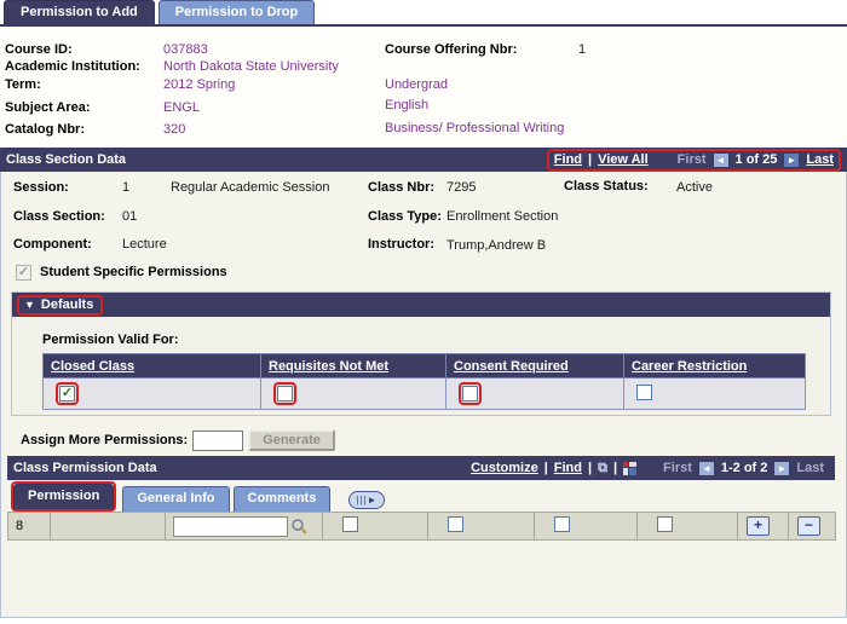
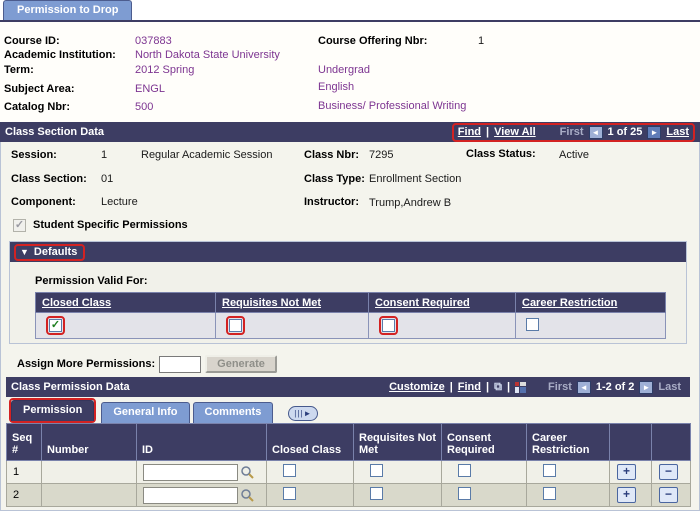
- Permission to Add
  Permission to Drop
  Course ID:
  037883
  Course Offering Nbr:
  1
  Academic Institution:
  North Dakota State University
  Term:
  2012 Spring
  Undergrad
  Subject Area:
  ENGL
  English
  Catalog Nbr:
- 320
+ 500
  Business/ Professional Writing
  Class Section Data
  Find
  |
  View All
  First
  ◄
  1 of 25
  ►
  Last
  Session:
  1
  Regular Academic Session
  Class Nbr:
  7295
  Class Status:
  Active
  Class Section:
  01
  Class Type:
  Enrollment Section
  Component:
  Lecture
  Instructor:
  Trump,Andrew B
  ✓
  Student Specific Permissions
  ▼
  Defaults
  Permission Valid For:
  Closed Class	Requisites Not Met	Consent Required	Career Restriction
  ✓
  Assign More Permissions:
  Generate
  Class Permission Data
  Customize
  |
  Find
  |
  ⧉
  |
  First
  ◄
  1-2 of 2
  ►
  Last
  Permission
  General Info
  Comments
  |||►
+ Seq #	Number	ID	Closed Class	Requisites Not Met	Consent Required	Career Restriction
+ 1							+	−
- 8							+	−
+ 2							+	−
